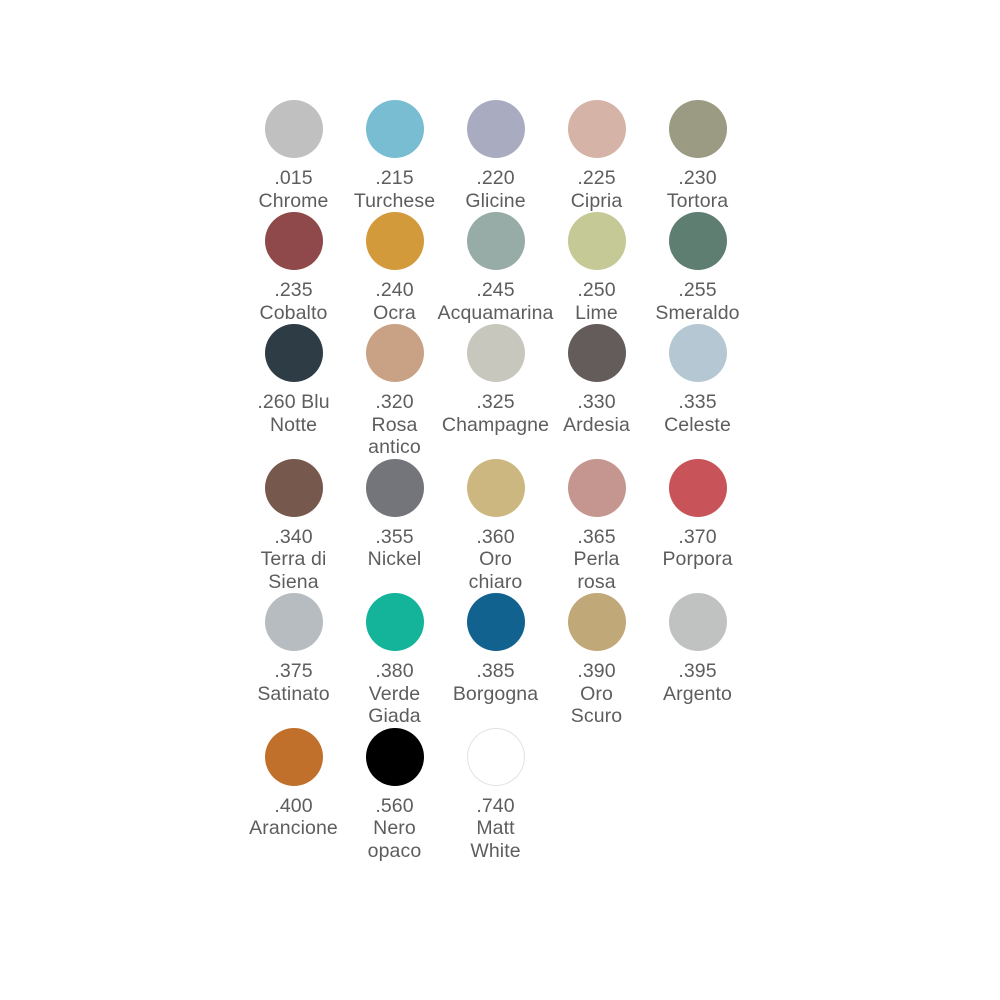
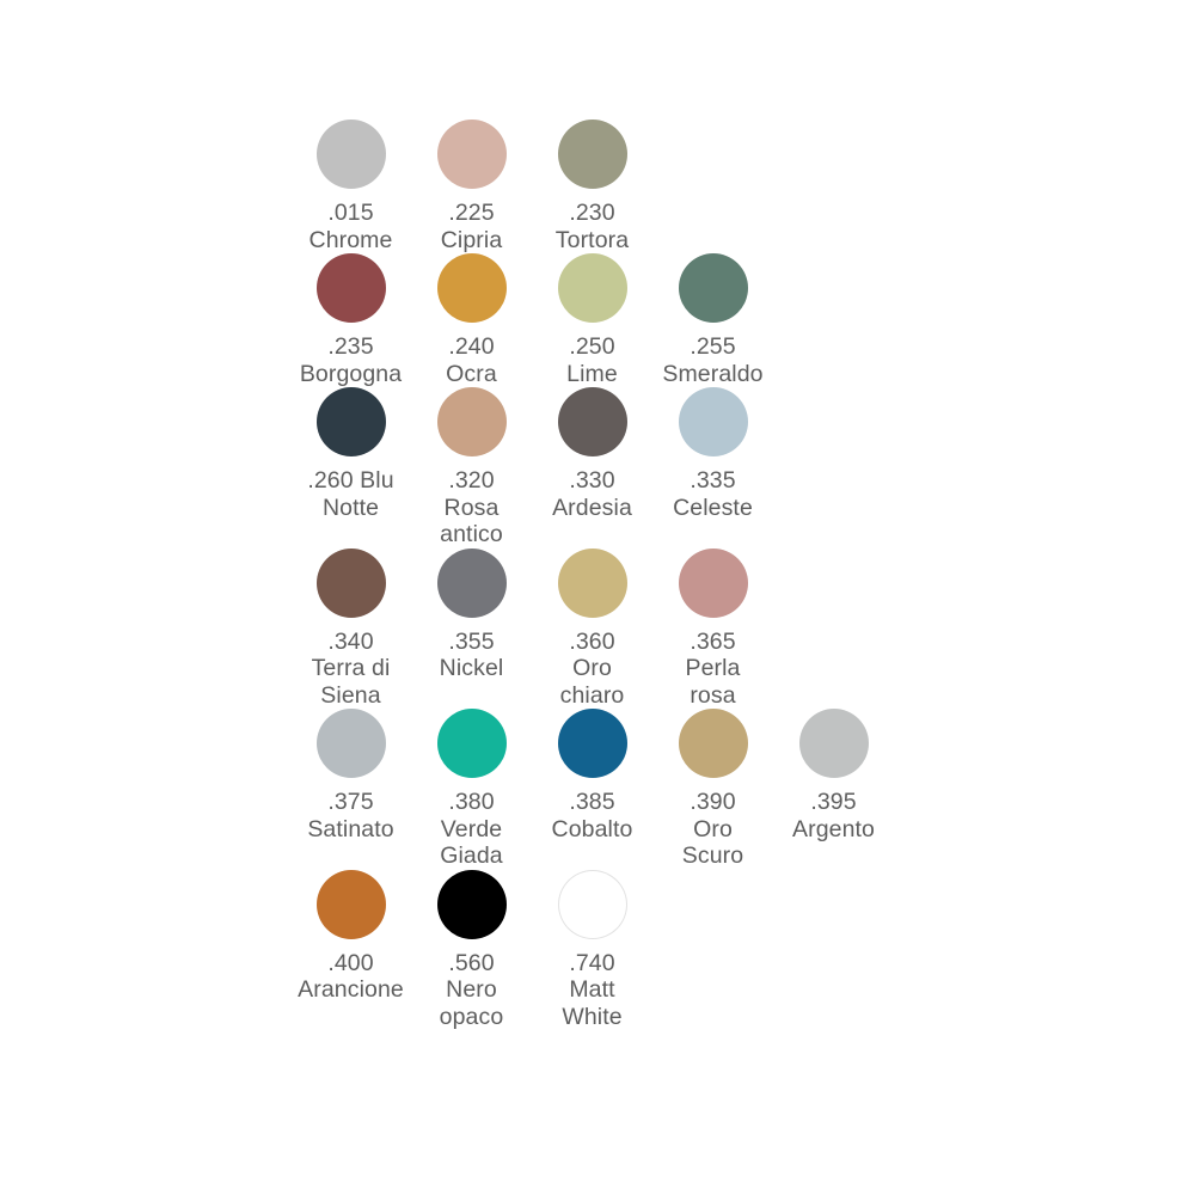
  .015
  Chrome
- .215
- Turchese
- .220
- Glicine
  .225
  Cipria
  .230
  Tortora
  .235
- Cobalto
+ Borgogna
  .240
  Ocra
- .245
- Acquamarina
  .250
  Lime
  .255
  Smeraldo
  .260 Blu
  Notte
  .320
  Rosa
  antico
- .325
- Champagne
  .330
  Ardesia
  .335
  Celeste
  .340
  Terra di
  Siena
  .355
  Nickel
  .360
  Oro
  chiaro
  .365
  Perla
  rosa
- .370
- Porpora
  .375
  Satinato
  .380
  Verde
  Giada
  .385
- Borgogna
+ Cobalto
  .390
  Oro
  Scuro
  .395
  Argento
  .400
  Arancione
  .560
  Nero
  opaco
  .740
  Matt
  White
